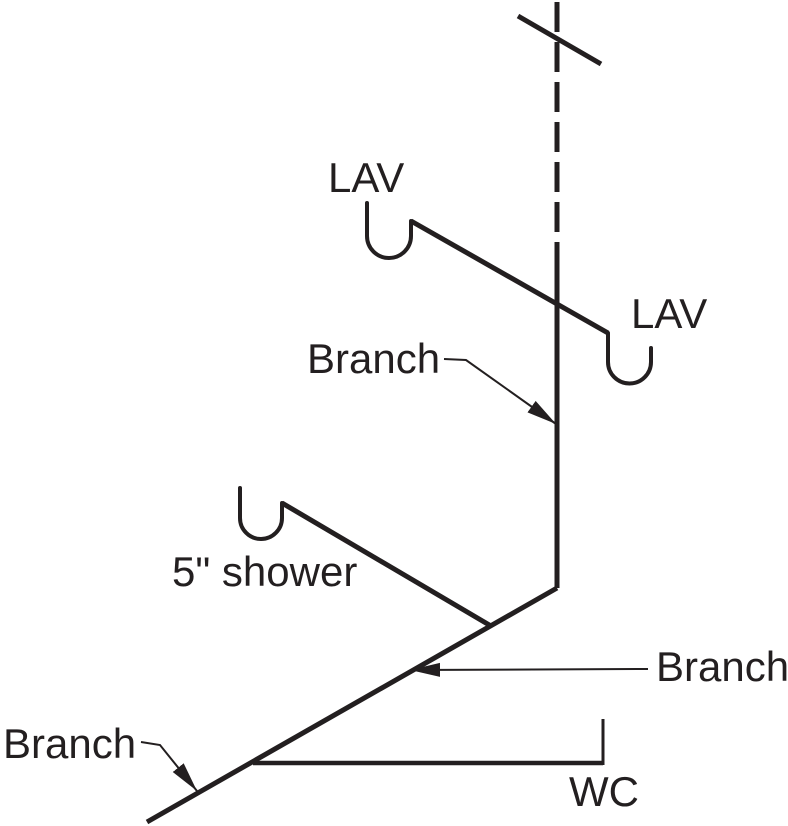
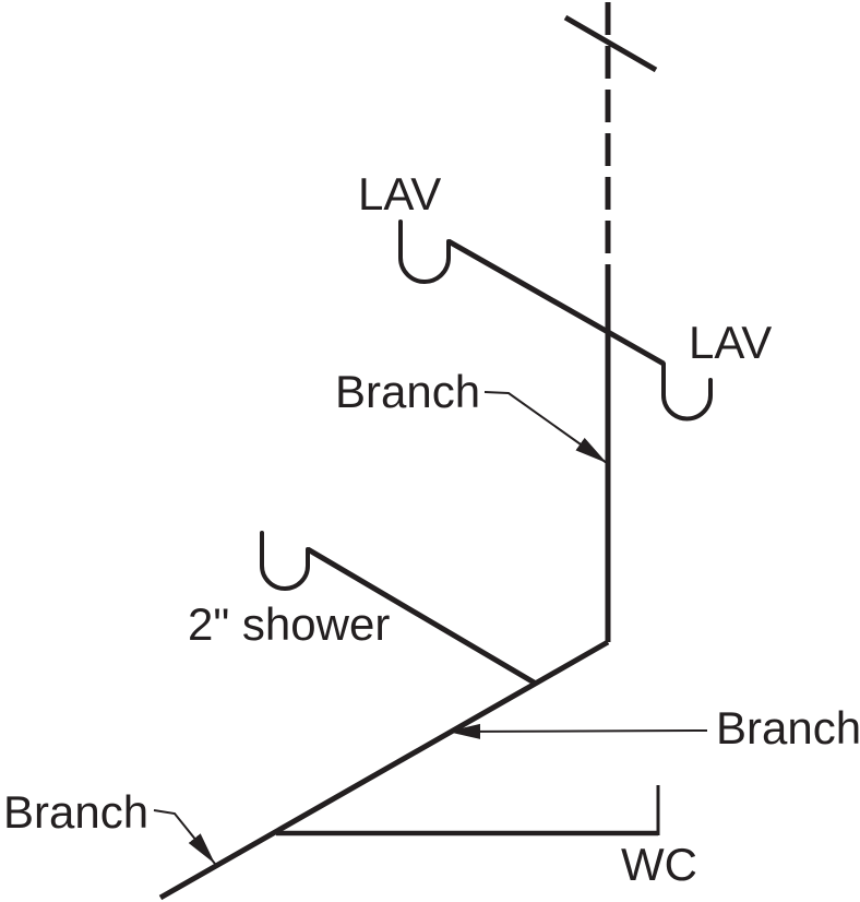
  LAV
  LAV
  Branch
- 5" shower
+ 2" shower
  Branch
  Branch
  WC
